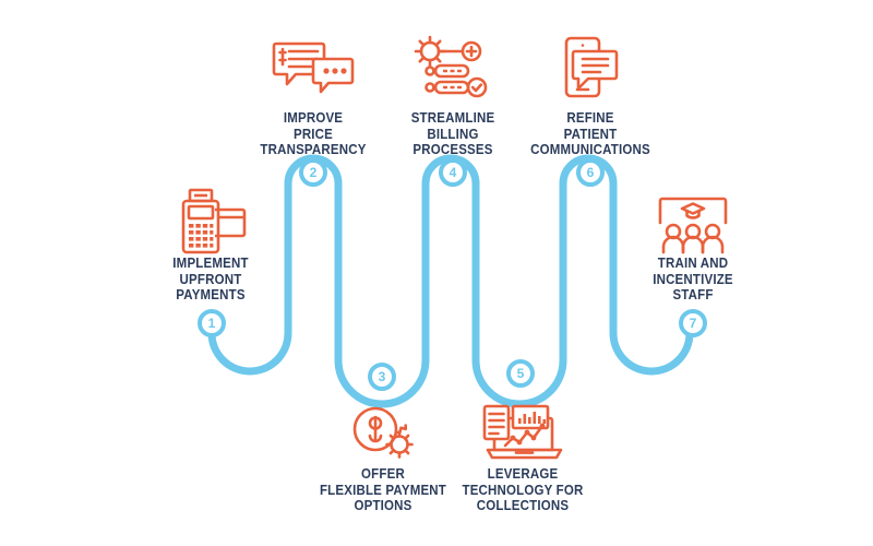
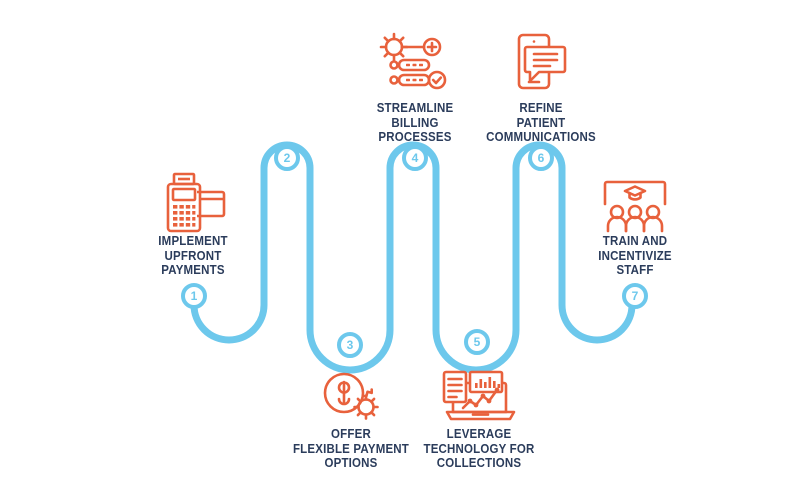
  IMPLEMENT
  UPFRONT
  PAYMENTS
- IMPROVE
- PRICE
- TRANSPARENCY
  OFFER
  FLEXIBLE PAYMENT
  OPTIONS
  STREAMLINE
  BILLING
  PROCESSES
  LEVERAGE
  TECHNOLOGY FOR
  COLLECTIONS
  REFINE
  PATIENT
  COMMUNICATIONS
  TRAIN AND
  INCENTIVIZE
  STAFF
  1
  2
  3
  4
  5
  6
  7
